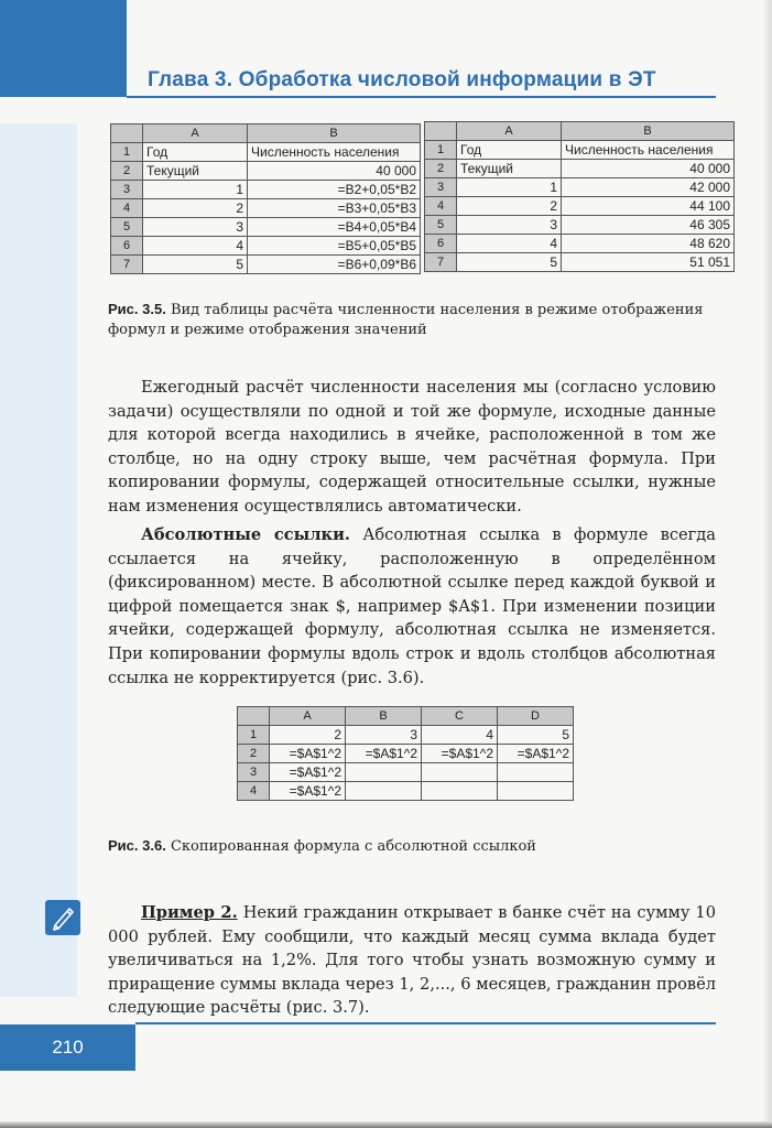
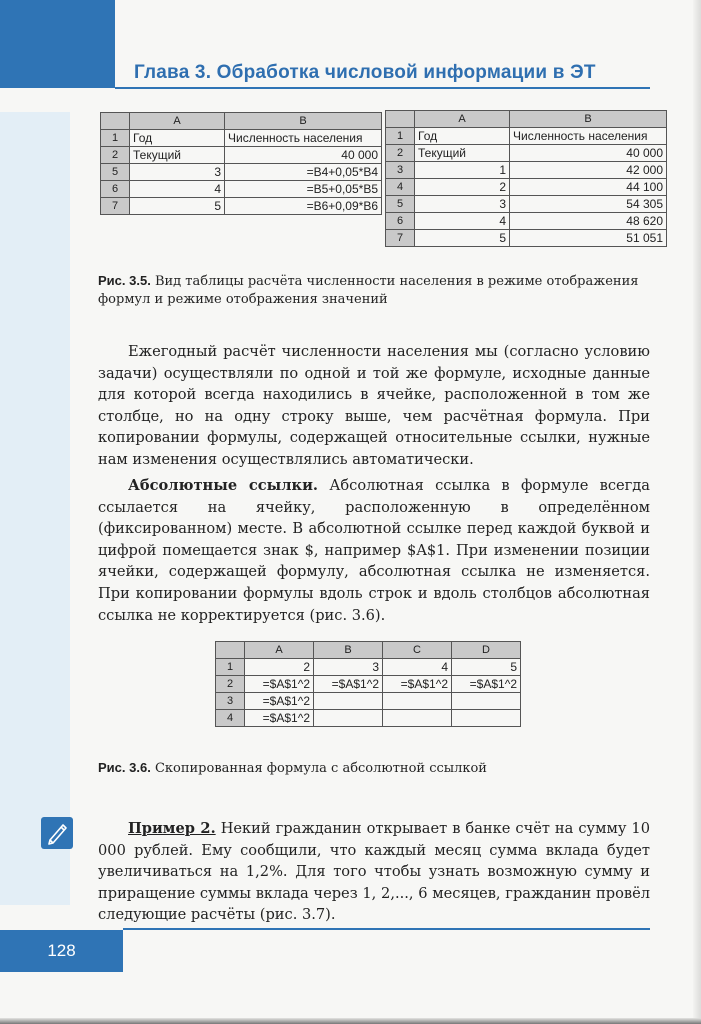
  Глава 3. Обработка числовой информации в ЭТ
  	A	B
  1	Год	Численность населения
  2	Текущий	40 000
- 3	1	=B2+0,05*B2
- 4	2	=B3+0,05*B3
  5	3	=B4+0,05*B4
  6	4	=B5+0,05*B5
  7	5	=B6+0,09*B6
  	A	B
  1	Год	Численность населения
  2	Текущий	40 000
  3	1	42 000
  4	2	44 100
- 5	3	46 305
+ 5	3	54 305
  6	4	48 620
  7	5	51 051
  Рис. 3.5. Вид таблицы расчёта численности населения в режиме отображения формул и режиме отображения значений
  Ежегодный расчёт численности населения мы (согласно условию задачи) осуществляли по одной и той же формуле, исходные данные для которой всегда находились в ячейке, расположенной в том же столбце, но на одну строку выше, чем расчётная формула. При копировании формулы, содержащей относительные ссылки, нужные нам изменения осуществлялись автоматически.
  Абсолютные ссылки. Абсолютная ссылка в формуле всегда ссылается на ячейку, расположенную в определённом (фиксированном) месте. В абсолютной ссылке перед каждой буквой и цифрой помещается знак $, например $A$1. При изменении позиции ячейки, содержащей формулу, абсолютная ссылка не изменяется. При копировании формулы вдоль строк и вдоль столбцов абсолютная ссылка не корректируется (рис. 3.6).
  	A	B	C	D
  1	2	3	4	5
  2	=$A$1^2	=$A$1^2	=$A$1^2	=$A$1^2
  3	=$A$1^2
  4	=$A$1^2
  Рис. 3.6. Скопированная формула с абсолютной ссылкой
  Пример 2. Некий гражданин открывает в банке счёт на сумму 10 000 рублей. Ему сообщили, что каждый месяц сумма вклада будет увеличиваться на 1,2%. Для того чтобы узнать возможную сумму и приращение суммы вклада через 1, 2,..., 6 месяцев, гражданин провёл следующие расчёты (рис. 3.7).
- 210
+ 128
